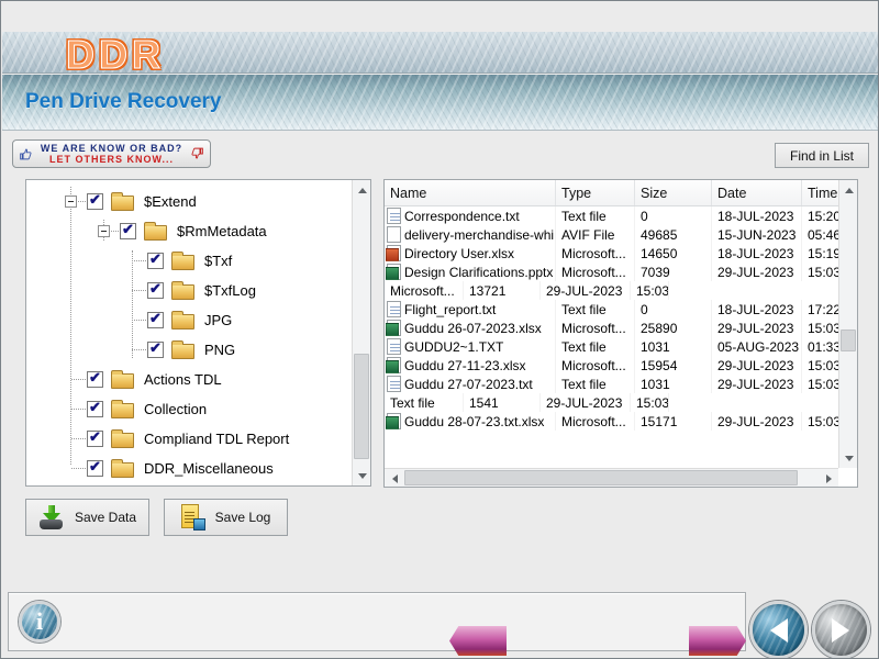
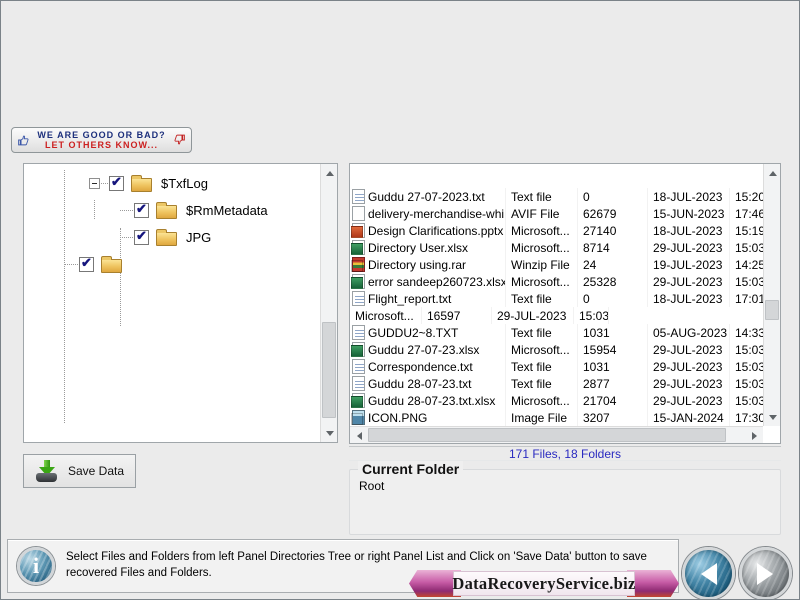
- DDR
- Pen Drive Recovery
- WE ARE KNOW OR BAD?
+ WE ARE GOOD OR BAD?
  LET OTHERS KNOW...
- Find in List
- $Extend
- $RmMetadata
+ $TxfLog
- $Txf
- $TxfLog
+ $RmMetadata
  JPG
- PNG
- Actions TDL
- Collection
- Compliand TDL Report
- DDR_Miscellaneous
- Name
- Type
- Size
- Date
- Time
- Correspondence.txt
+ Guddu 27-07-2023.txt
  Text file
  0
  18-JUL-2023
  15:20
  delivery-merchandise-whi
  AVIF File
- 49685
+ 62679
  15-JUN-2023
- 05:46
+ 17:46
- Directory User.xlsx
+ Design Clarifications.pptx
  Microsoft...
- 14650
+ 27140
  18-JUL-2023
  15:19
- Design Clarifications.pptx
+ Directory User.xlsx
  Microsoft...
- 7039
+ 8714
  29-JUL-2023
  15:03
+ Directory using.rar
+ Winzip File
+ 24
+ 19-JUL-2023
+ 14:25
+ error sandeep260723.xlsx
  Microsoft...
- 13721
+ 25328
  29-JUL-2023
  15:03
  Flight_report.txt
  Text file
  0
  18-JUL-2023
- 17:22
+ 17:01
- Guddu 26-07-2023.xlsx
  Microsoft...
- 25890
+ 16597
  29-JUL-2023
  15:03
- GUDDU2~1.TXT
+ GUDDU2~8.TXT
  Text file
  1031
  05-AUG-2023
- 01:33
+ 14:33
- Guddu 27-11-23.xlsx
+ Guddu 27-07-23.xlsx
  Microsoft...
  15954
  29-JUL-2023
  15:03
- Guddu 27-07-2023.txt
+ Correspondence.txt
  Text file
  1031
  29-JUL-2023
  15:03
+ Guddu 28-07-23.txt
  Text file
- 1541
+ 2877
  29-JUL-2023
  15:03
  Guddu 28-07-23.txt.xlsx
  Microsoft...
- 15171
+ 21704
  29-JUL-2023
  15:03
+ ICON.PNG
+ Image File
+ 3207
+ 15-JAN-2024
+ 17:30
+ 171 Files, 18 Folders
+ Current Folder
+ Root
  Save Data
- Save Log
  i
+ Select Files and Folders from left Panel Directories Tree or right Panel List and Click on 'Save Data' button to save recovered Files and Folders.
+ DataRecoveryService.biz
